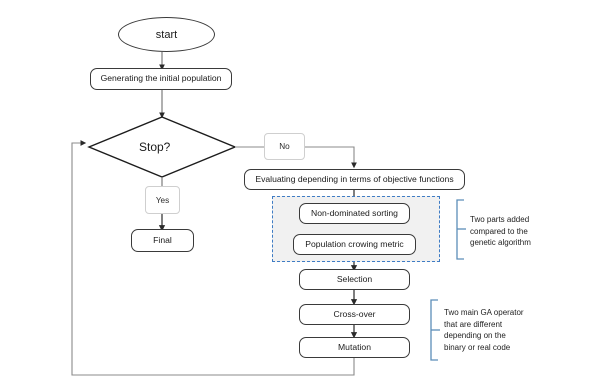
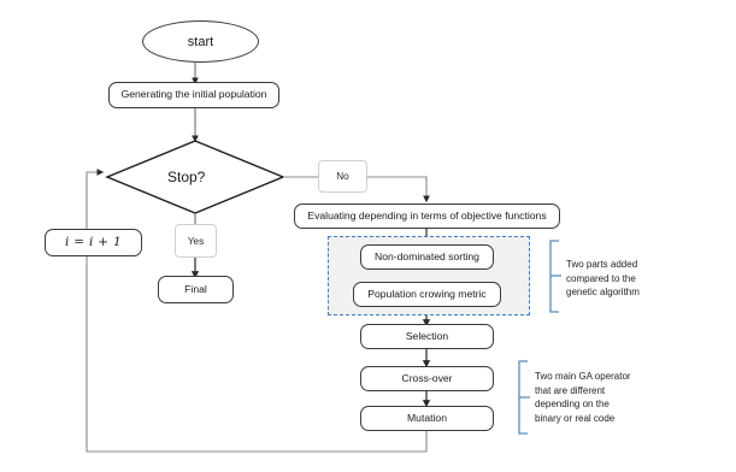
  start
  Generating the initial population
  Stop?
  No
  Yes
  Final
+ i = i + 1
  Evaluating depending in terms of objective functions
  Non-dominated sorting
  Population crowing metric
  Selection
  Cross-over
  Mutation
  Two parts added
  compared to the
  genetic algorithm
  Two main GA operator
  that are different
  depending on the
  binary or real code
